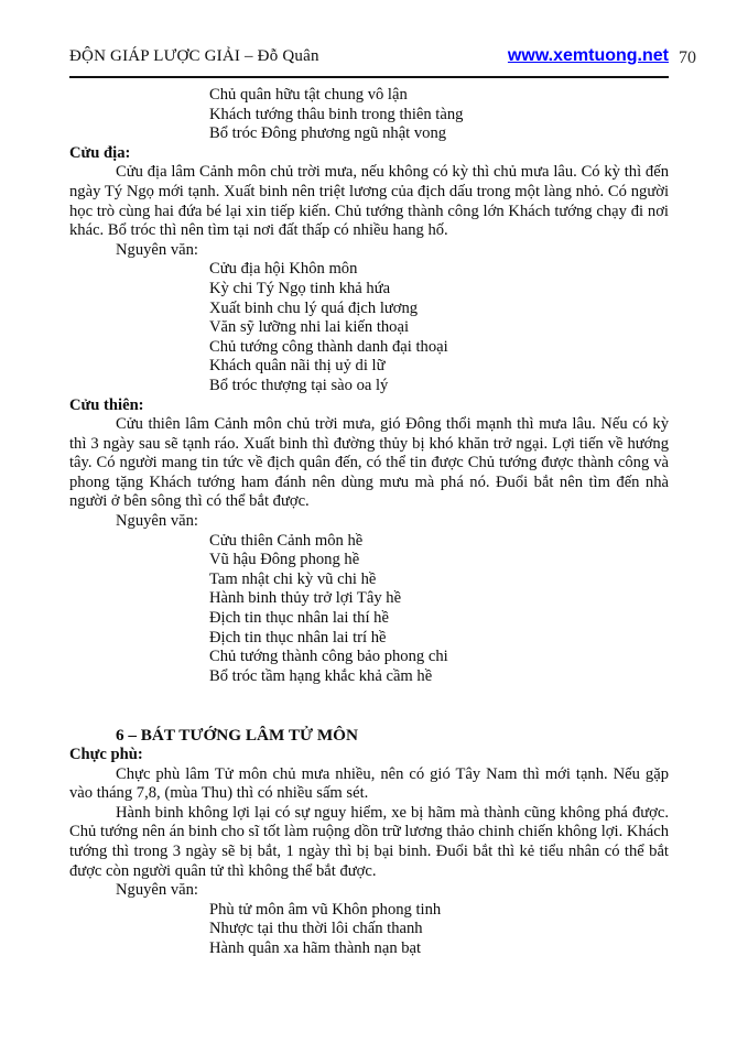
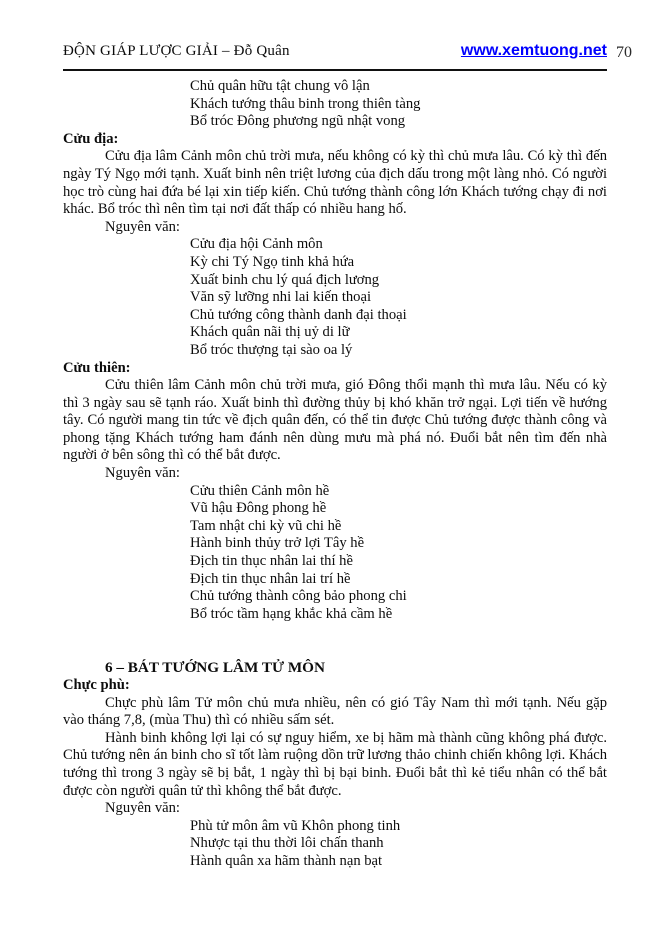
  ĐỘN GIÁP LƯỢC GIẢI – Đỗ Quân
  www.xemtuong.net
  70
  Chủ quân hữu tật chung vô lận
  Khách tướng thâu binh trong thiên tàng
  Bổ tróc Đông phương ngũ nhật vong
  Cửu địa:
  Cửu địa lâm Cảnh môn chủ trời mưa, nếu không có kỳ thì chủ mưa lâu. Có kỳ thì đến ngày Tý Ngọ mới tạnh. Xuất binh nên triệt lương của địch dấu trong một làng nhỏ. Có người học trò cùng hai đứa bé lại xin tiếp kiến. Chủ tướng thành công lớn Khách tướng chạy đi nơi khác. Bổ tróc thì nên tìm tại nơi đất thấp có nhiều hang hố.
  Nguyên văn:
- Cửu địa hội Khôn môn
+ Cửu địa hội Cảnh môn
  Kỳ chi Tý Ngọ tinh khả hứa
  Xuất binh chu lý quá địch lương
  Văn sỹ lưỡng nhi lai kiến thoại
  Chủ tướng công thành danh đại thoại
  Khách quân nãi thị uỷ di lữ
  Bổ tróc thượng tại sào oa lý
  Cửu thiên:
  Cửu thiên lâm Cảnh môn chủ trời mưa, gió Đông thổi mạnh thì mưa lâu. Nếu có kỳ thì 3 ngày sau sẽ tạnh ráo. Xuất binh thì đường thủy bị khó khăn trở ngại. Lợi tiến về hướng tây. Có người mang tin tức về địch quân đến, có thể tin được Chủ tướng được thành công và phong tặng Khách tướng ham đánh nên dùng mưu mà phá nó. Đuổi bắt nên tìm đến nhà người ở bên sông thì có thể bắt được.
  Nguyên văn:
  Cửu thiên Cảnh môn hề
  Vũ hậu Đông phong hề
  Tam nhật chi kỳ vũ chi hề
  Hành binh thủy trở lợi Tây hề
  Địch tin thục nhân lai thí hề
  Địch tin thục nhân lai trí hề
  Chủ tướng thành công bảo phong chi
  Bổ tróc tầm hạng khắc khả cầm hề
  6 – BÁT TƯỚNG LÂM TỬ MÔN
  Chực phù:
  Chực phù lâm Tử môn chủ mưa nhiều, nên có gió Tây Nam thì mới tạnh. Nếu gặp vào tháng 7,8, (mùa Thu) thì có nhiều sấm sét.
  Hành binh không lợi lại có sự nguy hiểm, xe bị hãm mà thành cũng không phá được. Chủ tướng nên án binh cho sĩ tốt làm ruộng dồn trữ lương thảo chinh chiến không lợi. Khách tướng thì trong 3 ngày sẽ bị bắt, 1 ngày thì bị bại binh. Đuổi bắt thì kẻ tiểu nhân có thể bắt được còn người quân tử thì không thể bắt được.
  Nguyên văn:
  Phù tử môn âm vũ Khôn phong tinh
  Nhược tại thu thời lôi chấn thanh
  Hành quân xa hãm thành nạn bạt
